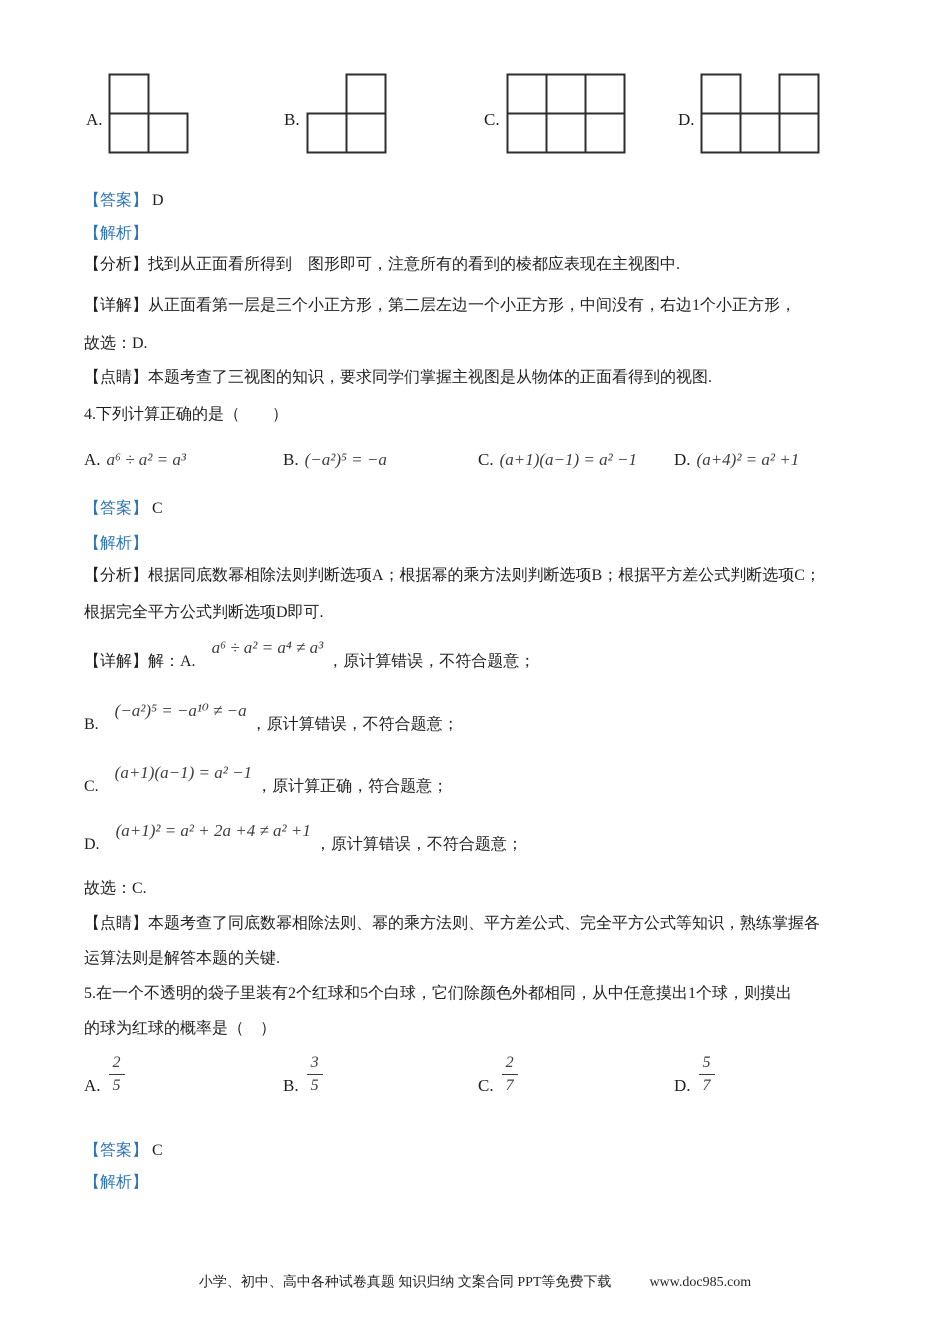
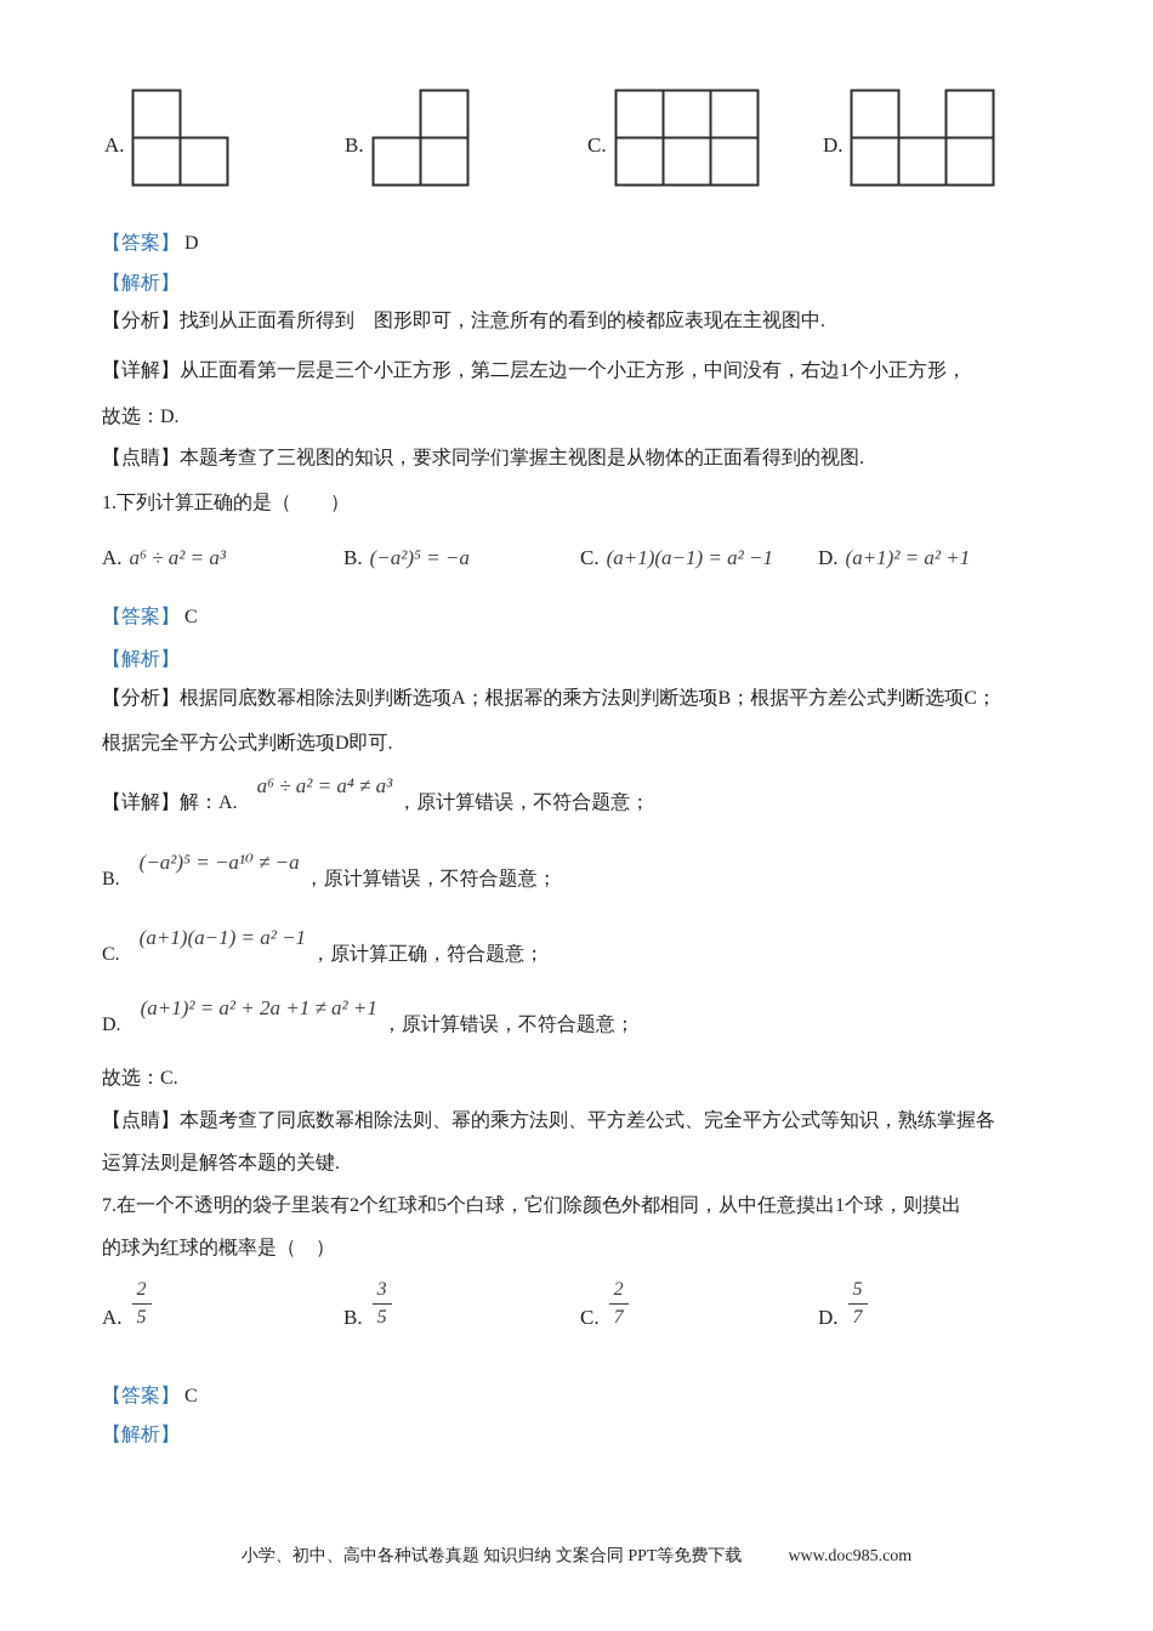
  A.
  B.
  C.
  D.
  【答案】 D
  【解析】
  【分析】找到从正面看所得到 图形即可，注意所有的看到的棱都应表现在主视图中.
  【详解】从正面看第一层是三个小正方形，第二层左边一个小正方形，中间没有，右边1个小正方形，
  故选：D.
  【点睛】本题考查了三视图的知识，要求同学们掌握主视图是从物体的正面看得到的视图.
- 4.下列计算正确的是（ ）
+ 1.下列计算正确的是（ ）
  A. a⁶ ÷ a² = a³
  B. (−a²)⁵ = −a
  C. (a+1)(a−1) = a² −1
- D. (a+4)² = a² +1
+ D. (a+1)² = a² +1
  【答案】 C
  【解析】
  【分析】根据同底数幂相除法则判断选项A；根据幂的乘方法则判断选项B；根据平方差公式判断选项C；
  根据完全平方公式判断选项D即可.
  【详解】解：A.a⁶ ÷ a² = a⁴ ≠ a³，原计算错误，不符合题意；
  B.(−a²)⁵ = −a¹⁰ ≠ −a，原计算错误，不符合题意；
  C.(a+1)(a−1) = a² −1，原计算正确，符合题意；
- D.(a+1)² = a² + 2a +4 ≠ a² +1，原计算错误，不符合题意；
+ D.(a+1)² = a² + 2a +1 ≠ a² +1，原计算错误，不符合题意；
  故选：C.
  【点睛】本题考查了同底数幂相除法则、幂的乘方法则、平方差公式、完全平方公式等知识，熟练掌握各
  运算法则是解答本题的关键.
- 5.在一个不透明的袋子里装有2个红球和5个白球，它们除颜色外都相同，从中任意摸出1个球，则摸出
+ 7.在一个不透明的袋子里装有2个红球和5个白球，它们除颜色外都相同，从中任意摸出1个球，则摸出
  的球为红球的概率是（ ）
  A.
  2
  5
  B.
  3
  5
  C.
  2
  7
  D.
  5
  7
  【答案】 C
  【解析】
  小学、初中、高中各种试卷真题 知识归纳 文案合同 PPT等免费下载 www.doc985.com
